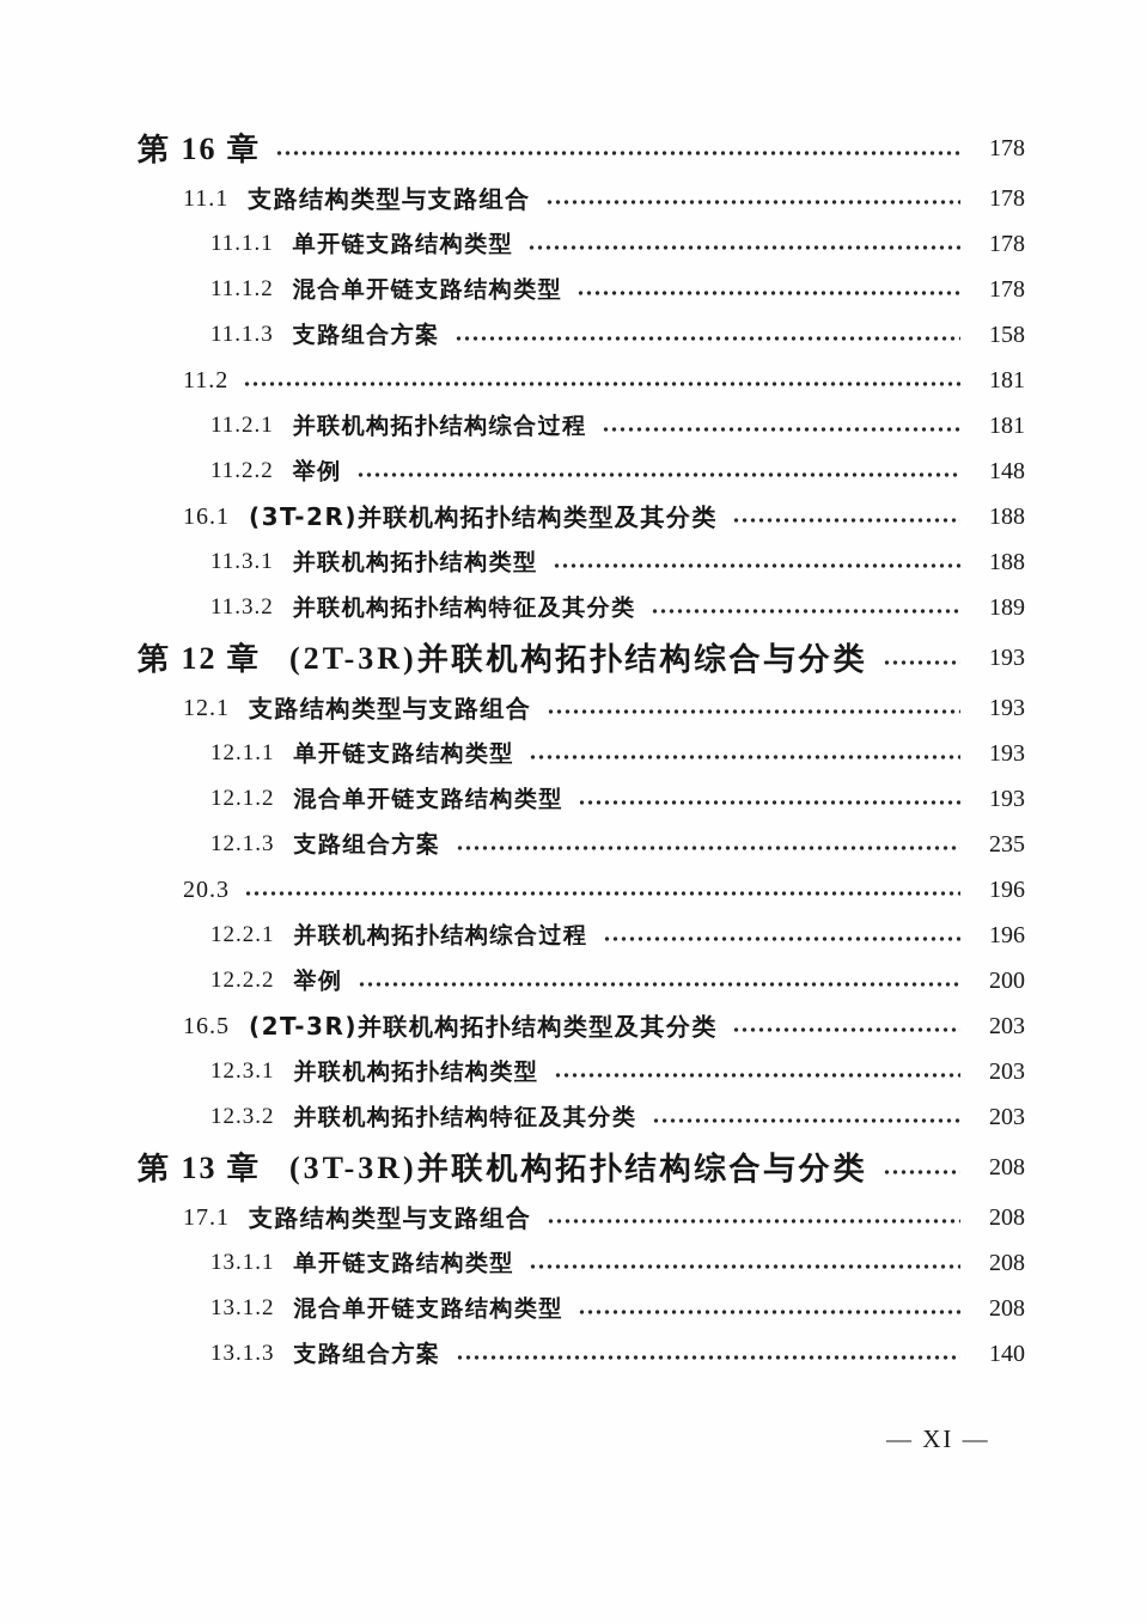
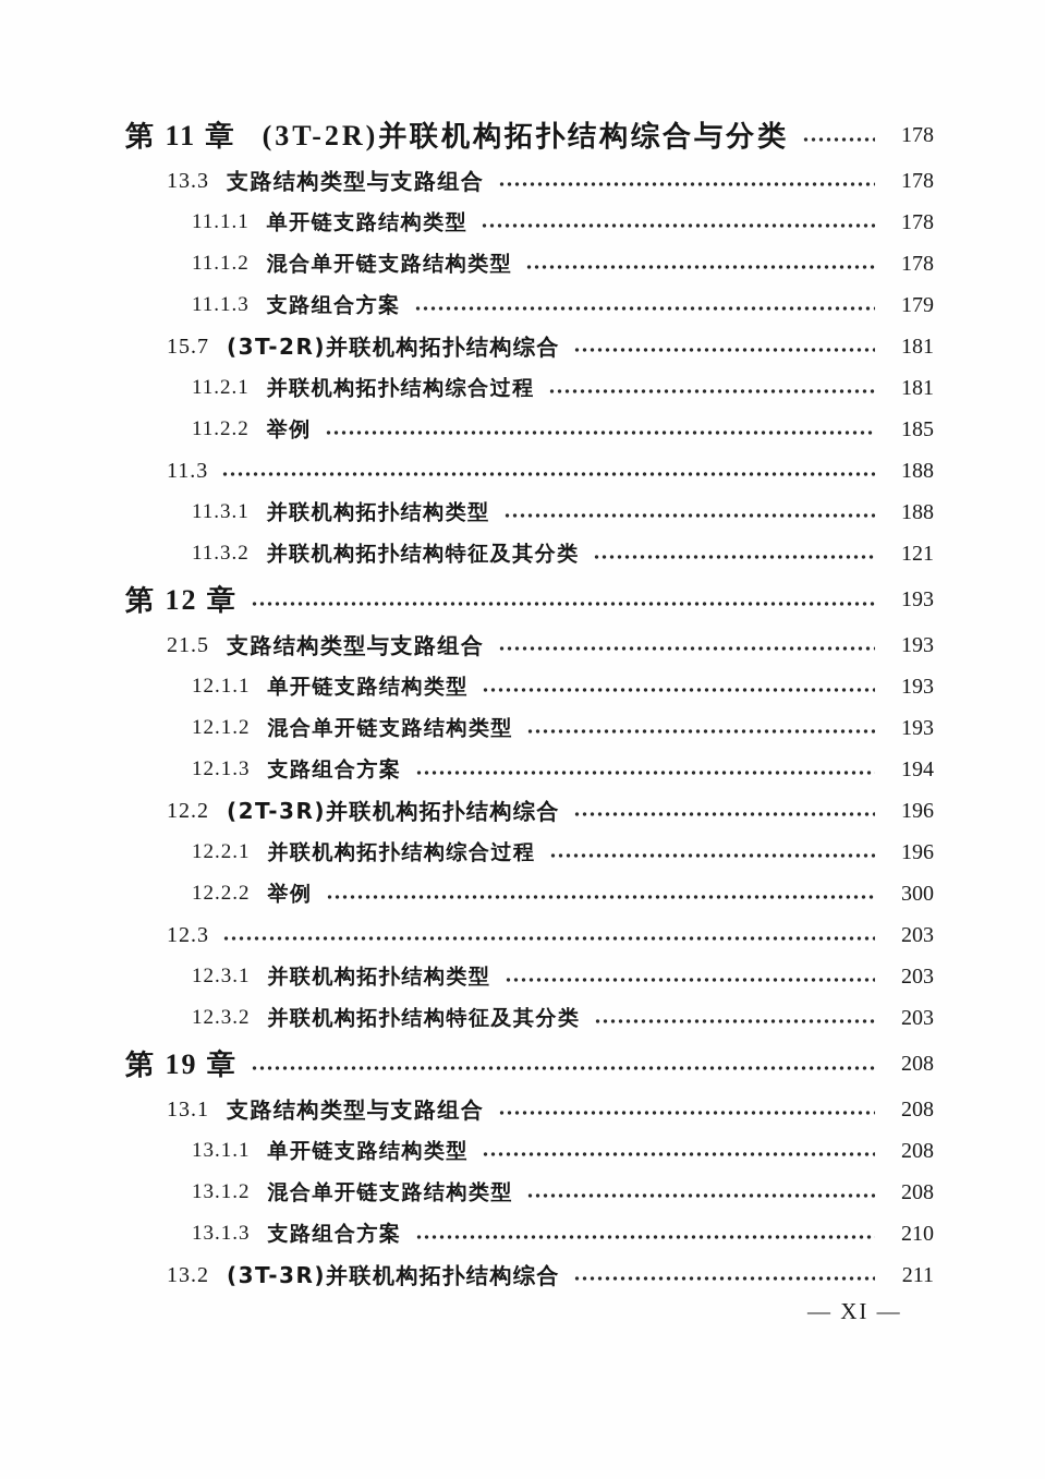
- 第 16 章
+ 第 11 章
+ (3T-2R)并联机构拓扑结构综合与分类
  178
- 11.1
+ 13.3
  支路结构类型与支路组合
  178
  11.1.1
  单开链支路结构类型
  178
  11.1.2
  混合单开链支路结构类型
  178
  11.1.3
  支路组合方案
- 158
+ 179
- 11.2
+ 15.7
+ (3T-2R)并联机构拓扑结构综合
  181
  11.2.1
  并联机构拓扑结构综合过程
  181
  11.2.2
  举例
- 148
+ 185
- 16.1
+ 11.3
- (3T-2R)并联机构拓扑结构类型及其分类
  188
  11.3.1
  并联机构拓扑结构类型
  188
  11.3.2
  并联机构拓扑结构特征及其分类
- 189
+ 121
  第 12 章
- (2T-3R)并联机构拓扑结构综合与分类
  193
- 12.1
+ 21.5
  支路结构类型与支路组合
  193
  12.1.1
  单开链支路结构类型
  193
  12.1.2
  混合单开链支路结构类型
  193
  12.1.3
  支路组合方案
- 235
+ 194
- 20.3
+ 12.2
+ (2T-3R)并联机构拓扑结构综合
  196
  12.2.1
  并联机构拓扑结构综合过程
  196
  12.2.2
  举例
- 200
+ 300
- 16.5
+ 12.3
- (2T-3R)并联机构拓扑结构类型及其分类
  203
  12.3.1
  并联机构拓扑结构类型
  203
  12.3.2
  并联机构拓扑结构特征及其分类
  203
- 第 13 章
+ 第 19 章
- (3T-3R)并联机构拓扑结构综合与分类
  208
- 17.1
+ 13.1
  支路结构类型与支路组合
  208
  13.1.1
  单开链支路结构类型
  208
  13.1.2
  混合单开链支路结构类型
  208
  13.1.3
  支路组合方案
- 140
+ 210
+ 13.2
+ (3T-3R)并联机构拓扑结构综合
+ 211
  — XI —
